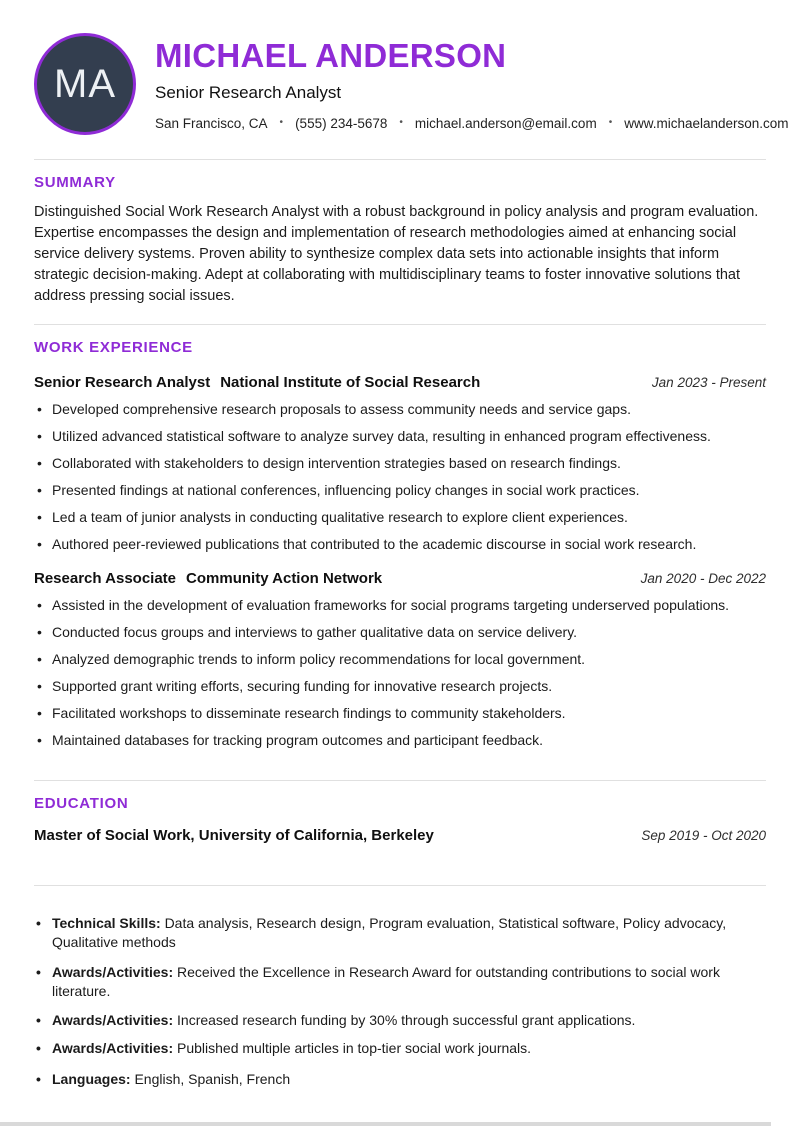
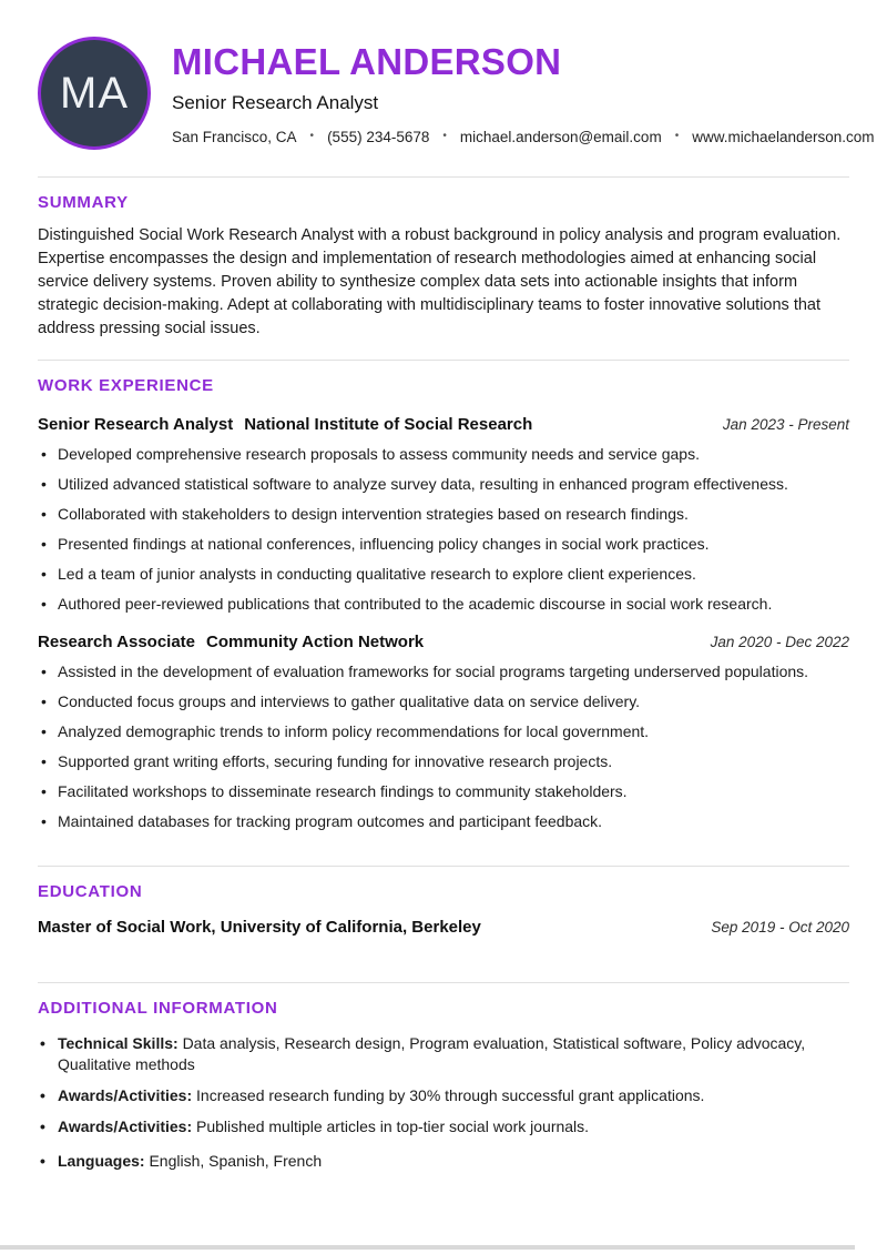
  MA
  MICHAEL ANDERSON
  Senior Research Analyst
  San Francisco, CA
  •
  (555) 234-5678
  •
  michael.anderson@email.com
  •
  www.michaelanderson.com
  SUMMARY
  Distinguished Social Work Research Analyst with a robust background in policy analysis and program evaluation. Expertise encompasses the design and implementation of research methodologies aimed at enhancing social service delivery systems. Proven ability to synthesize complex data sets into actionable insights that inform strategic decision-making. Adept at collaborating with multidisciplinary teams to foster innovative solutions that address pressing social issues.
  WORK EXPERIENCE
  Senior Research Analyst
  National Institute of Social Research
  Jan 2023 - Present
  Developed comprehensive research proposals to assess community needs and service gaps.
  Utilized advanced statistical software to analyze survey data, resulting in enhanced program effectiveness.
  Collaborated with stakeholders to design intervention strategies based on research findings.
  Presented findings at national conferences, influencing policy changes in social work practices.
  Led a team of junior analysts in conducting qualitative research to explore client experiences.
  Authored peer-reviewed publications that contributed to the academic discourse in social work research.
  Research Associate
  Community Action Network
  Jan 2020 - Dec 2022
  Assisted in the development of evaluation frameworks for social programs targeting underserved populations.
  Conducted focus groups and interviews to gather qualitative data on service delivery.
  Analyzed demographic trends to inform policy recommendations for local government.
  Supported grant writing efforts, securing funding for innovative research projects.
  Facilitated workshops to disseminate research findings to community stakeholders.
  Maintained databases for tracking program outcomes and participant feedback.
  EDUCATION
  Master of Social Work, University of California, Berkeley
  Sep 2019 - Oct 2020
+ ADDITIONAL INFORMATION
  Technical Skills: Data analysis, Research design, Program evaluation, Statistical software, Policy advocacy, Qualitative methods
- Awards/Activities: Received the Excellence in Research Award for outstanding contributions to social work literature.
  Awards/Activities: Increased research funding by 30% through successful grant applications.
  Awards/Activities: Published multiple articles in top-tier social work journals.
  Languages: English, Spanish, French
